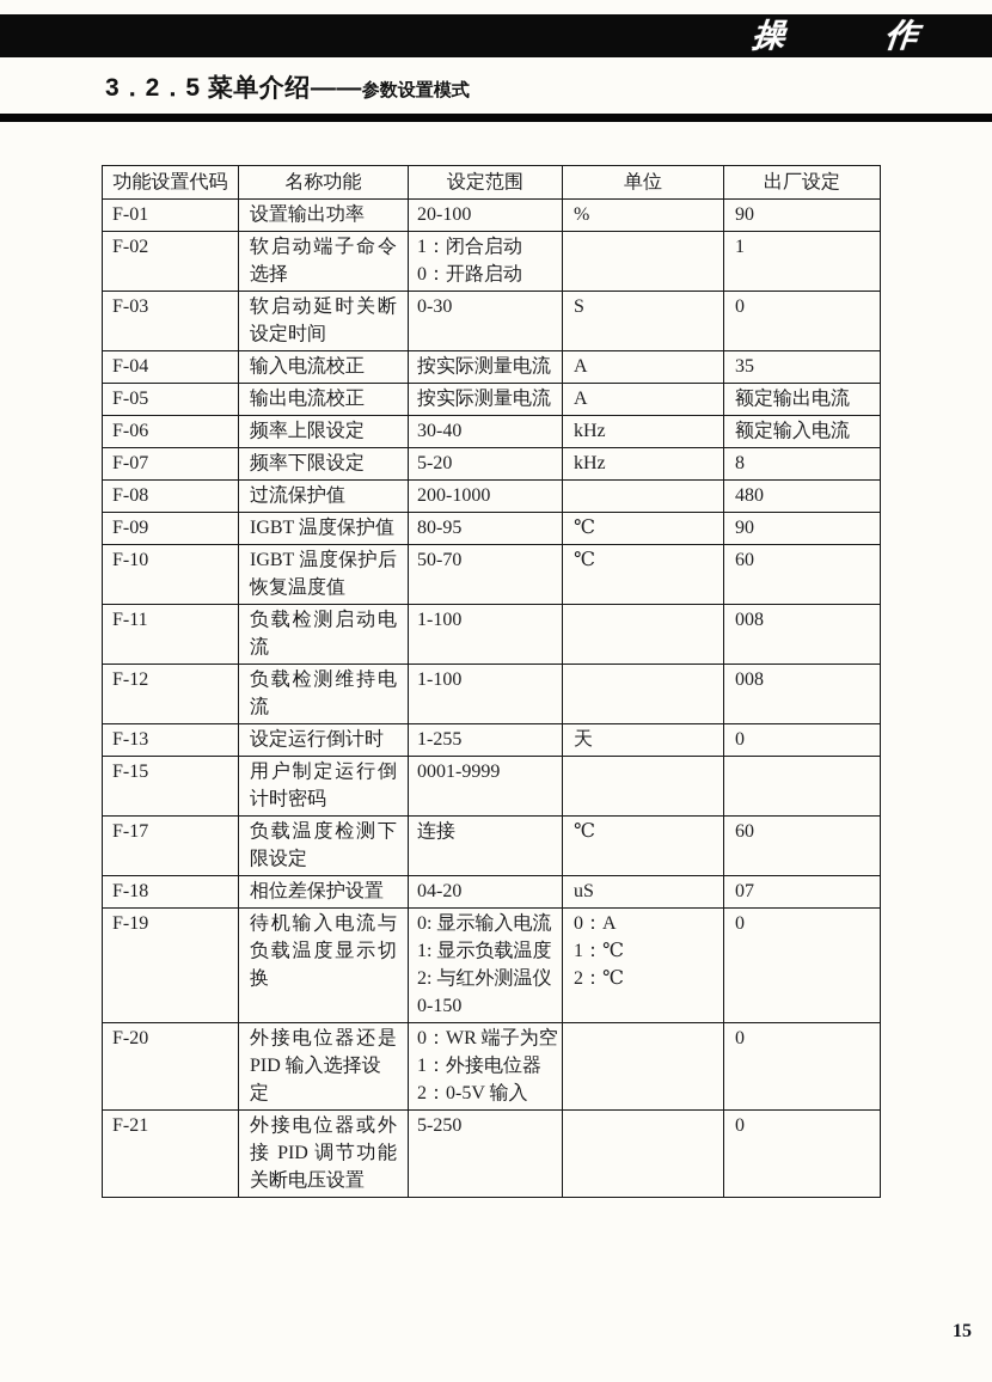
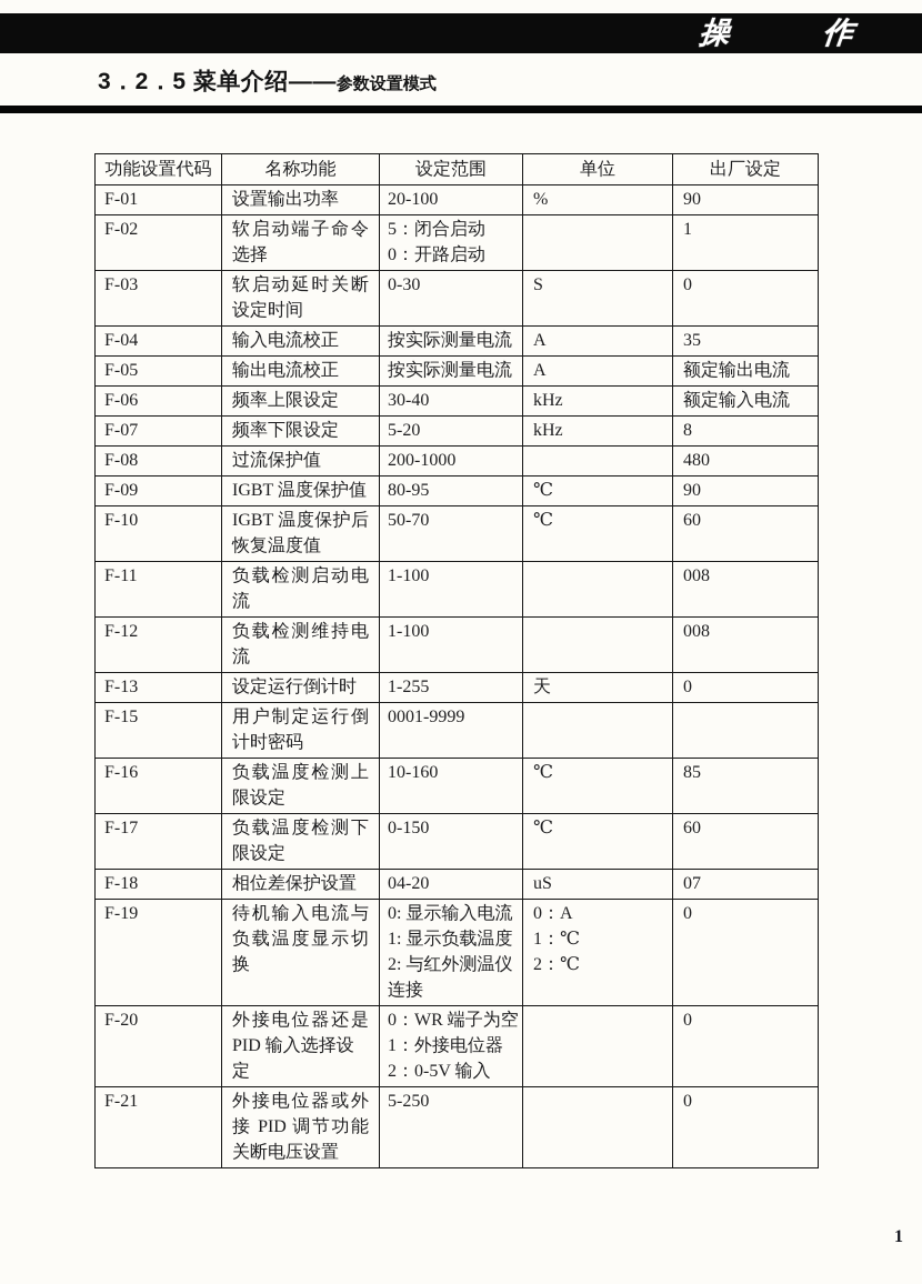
  3．2．5 菜单介绍——参数设置模式
  功能设置代码	名称功能	设定范围	单位	出厂设定
  F-01	设置输出功率	20-100	%	90
- F-02	软启动端子命令选择	1：闭合启动0：开路启动		1
+ F-02	软启动端子命令选择	5：闭合启动0：开路启动		1
  F-03	软启动延时关断设定时间	0-30	S	0
  F-04	输入电流校正	按实际测量电流	A	35
  F-05	输出电流校正	按实际测量电流	A	额定输出电流
  F-06	频率上限设定	30-40	kHz	额定输入电流
  F-07	频率下限设定	5-20	kHz	8
  F-08	过流保护值	200-1000		480
  F-09	IGBT 温度保护值	80-95	℃	90
  F-10	IGBT 温度保护后恢复温度值	50-70	℃	60
  F-11	负载检测启动电流	1-100		008
  F-12	负载检测维持电流	1-100		008
  F-13	设定运行倒计时	1-255	天	0
  F-15	用户制定运行倒计时密码	0001-9999
+ F-16	负载温度检测上限设定	10-160	℃	85
- F-17	负载温度检测下限设定	连接	℃	60
+ F-17	负载温度检测下限设定	0-150	℃	60
  F-18	相位差保护设置	04-20	uS	07
- F-19	待机输入电流与负载温度显示切换	0: 显示输入电流1: 显示负载温度2: 与红外测温仪0-150	0：A1：℃2：℃	0
+ F-19	待机输入电流与负载温度显示切换	0: 显示输入电流1: 显示负载温度2: 与红外测温仪连接	0：A1：℃2：℃	0
  F-20	外接电位器还是PID 输入选择设定	0：WR 端子为空1：外接电位器2：0-5V 输入		0
  F-21	外接电位器或外接 PID 调节功能关断电压设置	5-250		0
- 15
+ 1
